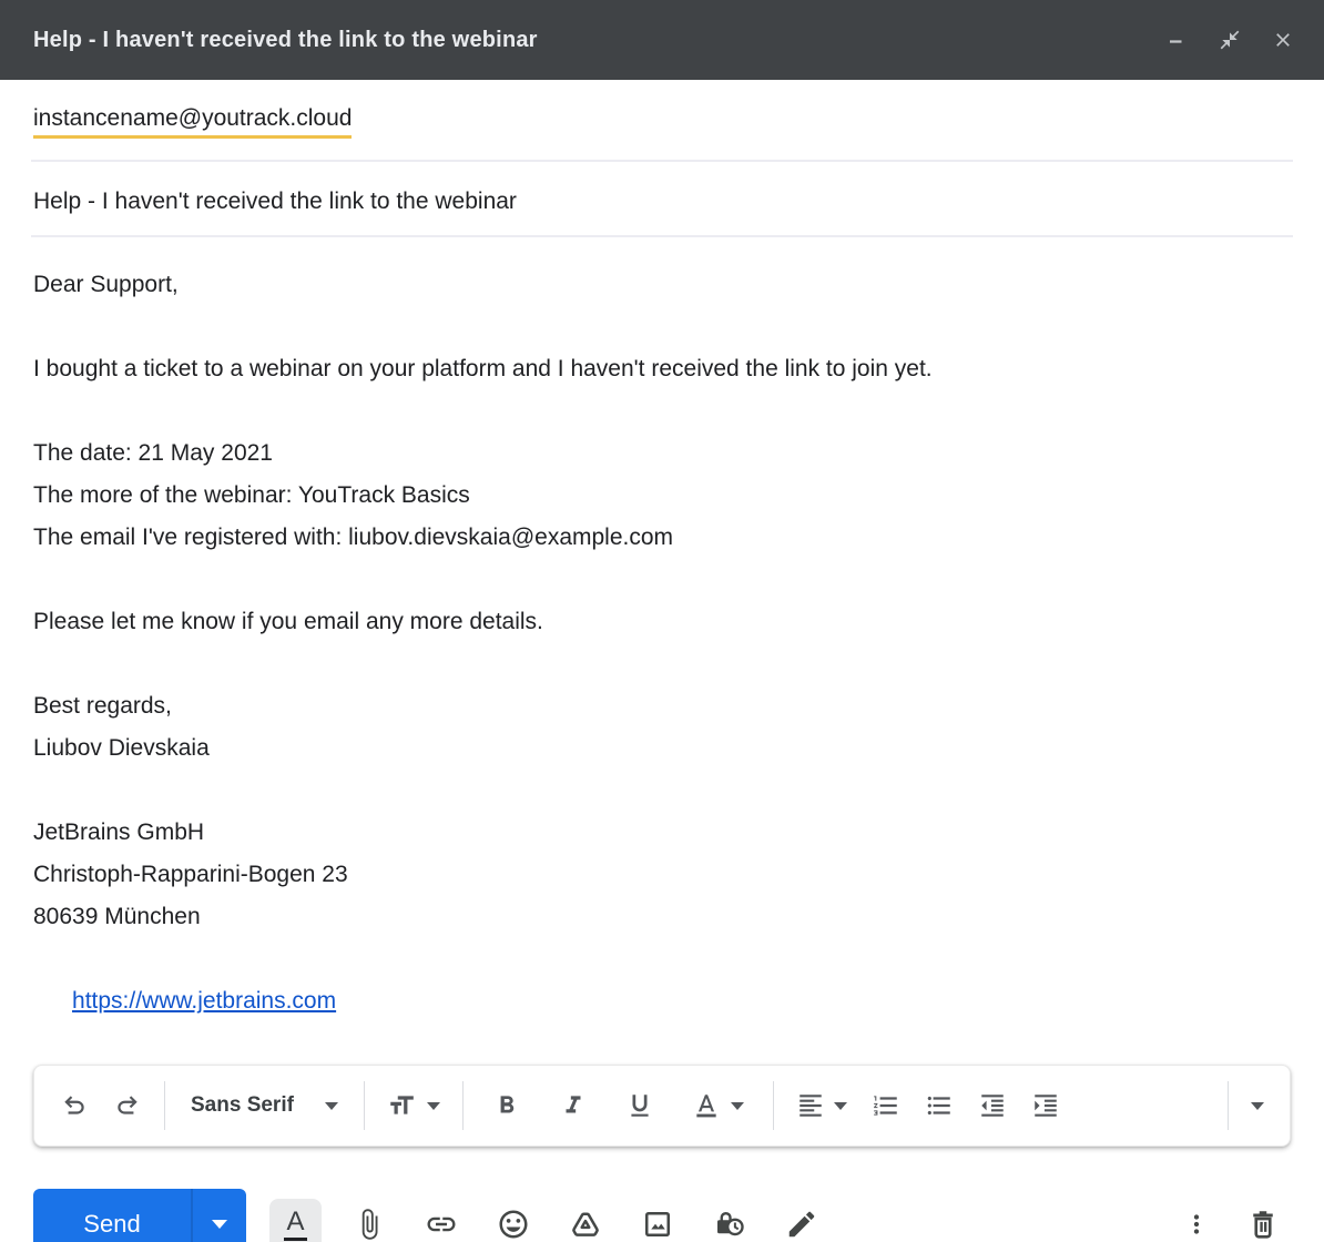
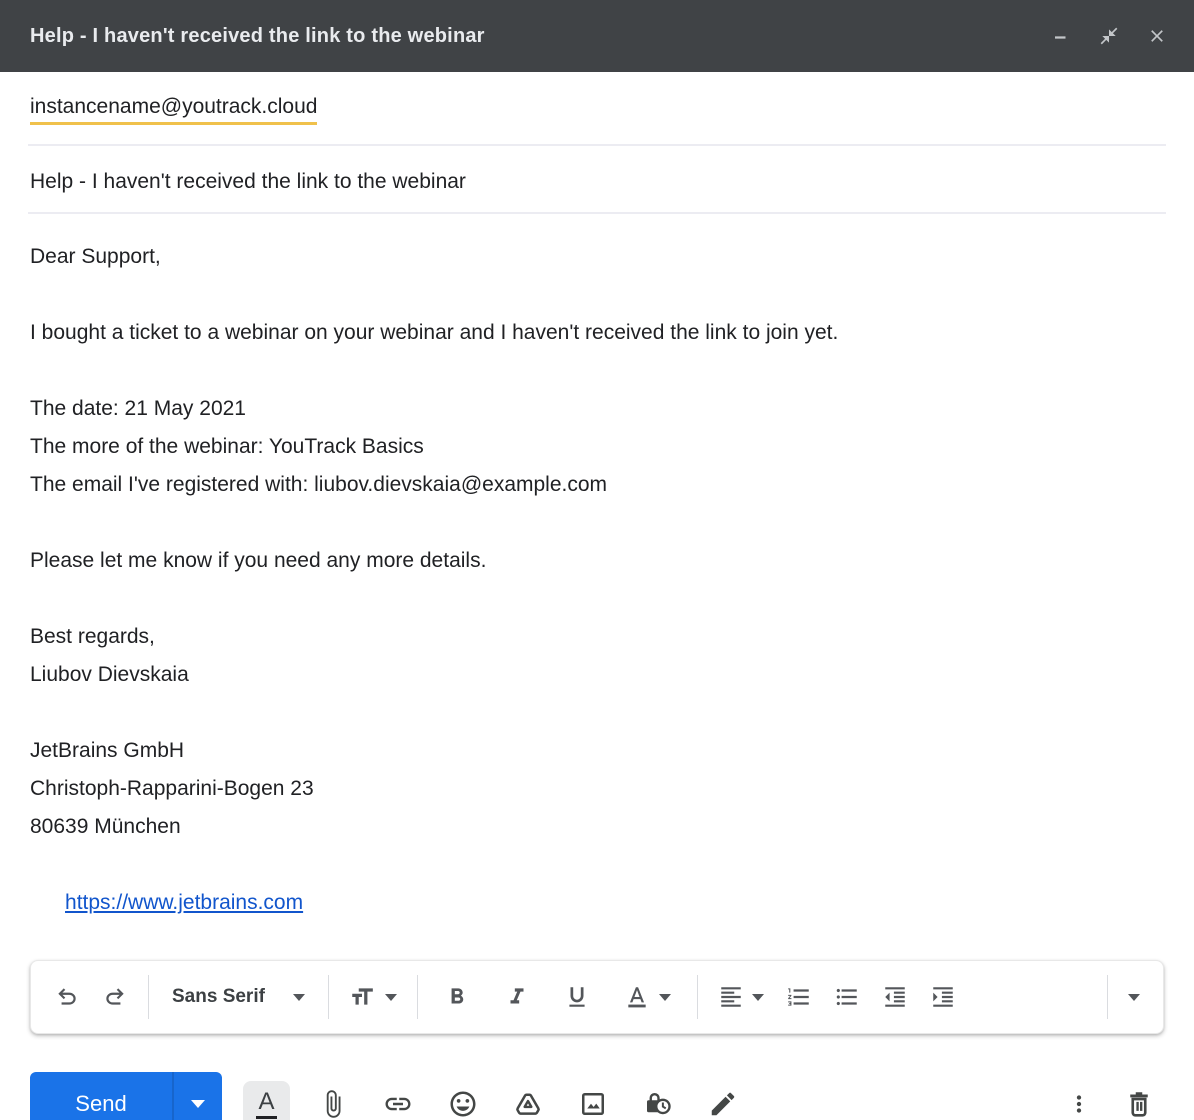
  Help - I haven't received the link to the webinar
  instancename@youtrack.cloud
  Help - I haven't received the link to the webinar
  Dear Support,
- I bought a ticket to a webinar on your platform and I haven't received the link to join yet.
+ I bought a ticket to a webinar on your webinar and I haven't received the link to join yet.
  The date: 21 May 2021
  The more of the webinar: YouTrack Basics
  The email I've registered with: liubov.dievskaia@example.com
- Please let me know if you email any more details.
+ Please let me know if you need any more details.
  Best regards,
  Liubov Dievskaia
  JetBrains GmbH
  Christoph-Rapparini-Bogen 23
  80639 München
  https://www.jetbrains.com
  Sans Serif
  Send
  A
